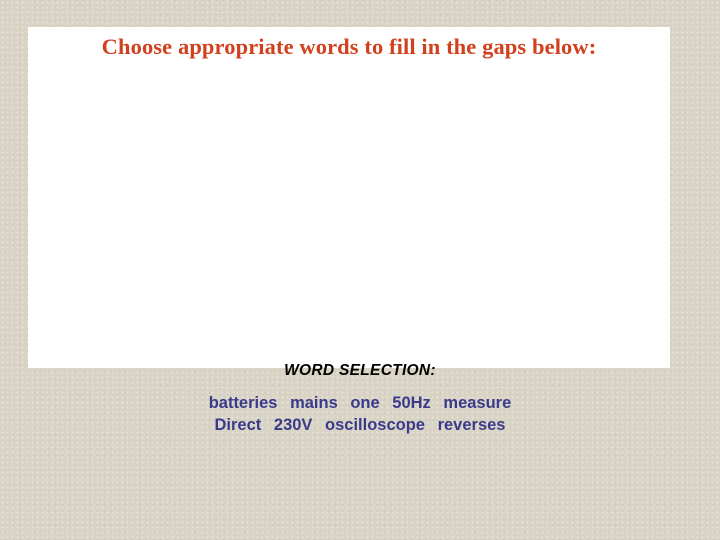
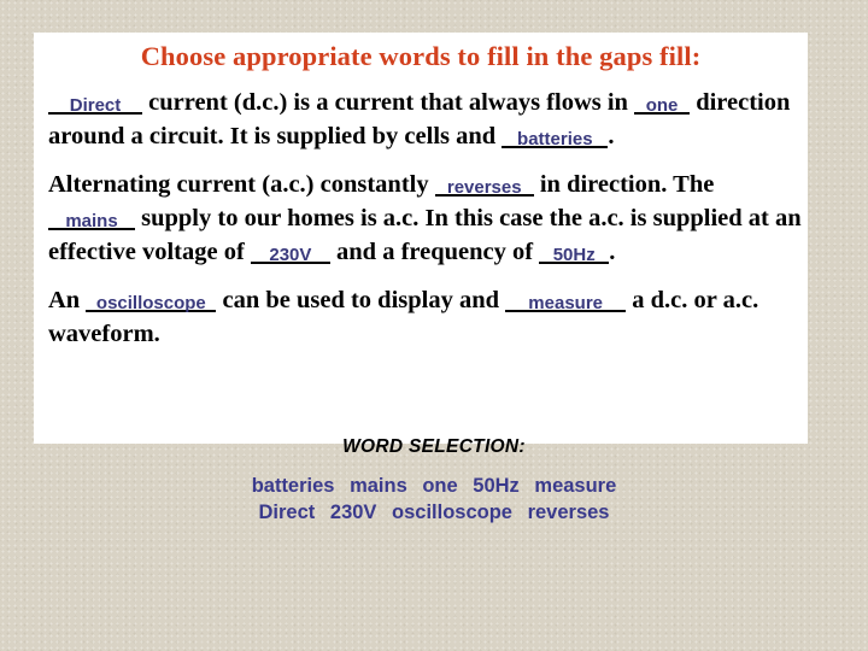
- Choose appropriate words to fill in the gaps below:
+ Choose appropriate words to fill in the gaps fill:
+ Direct current (d.c.) is a current that always flows in one direction around a circuit. It is supplied by cells and batteries .
+ Alternating current (a.c.) constantly reverses in direction. The mains supply to our homes is a.c. In this case the a.c. is supplied at an effective voltage of 230V and a frequency of 50Hz .
+ An oscilloscope can be used to display and measure a d.c. or a.c. waveform.
  WORD SELECTION:
  batteries mains one 50Hz measure
  Direct 230V oscilloscope reverses
